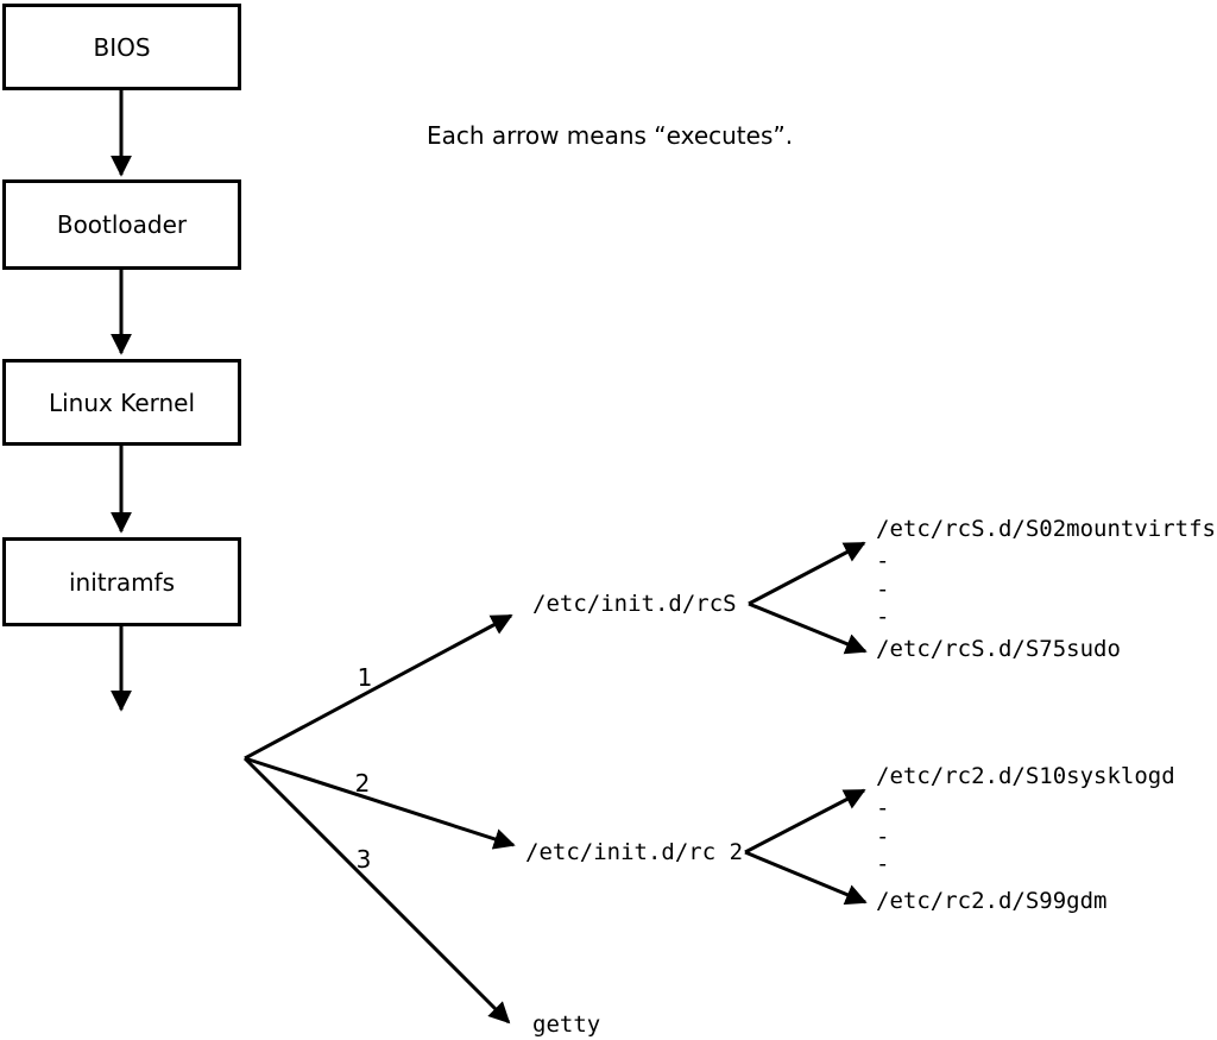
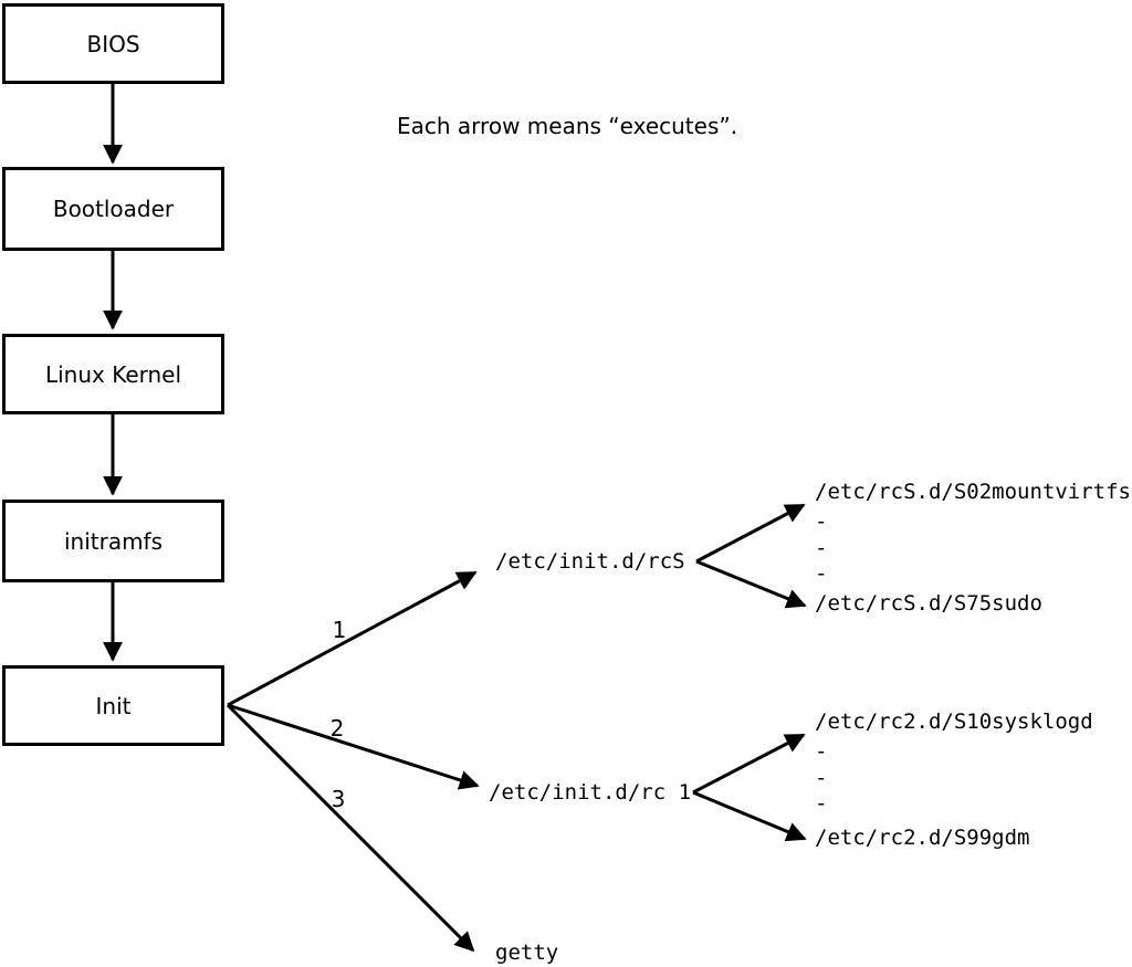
  Each arrow means “executes”.
  BIOS
  Bootloader
  Linux Kernel
  initramfs
+ Init
  1
  2
  3
  /etc/init.d/rcS
- /etc/init.d/rc 2
+ /etc/init.d/rc 1
  getty
  /etc/rcS.d/S02mountvirtfs
  -
  -
  -
  /etc/rcS.d/S75sudo
  /etc/rc2.d/S10sysklogd
  -
  -
  -
  /etc/rc2.d/S99gdm
